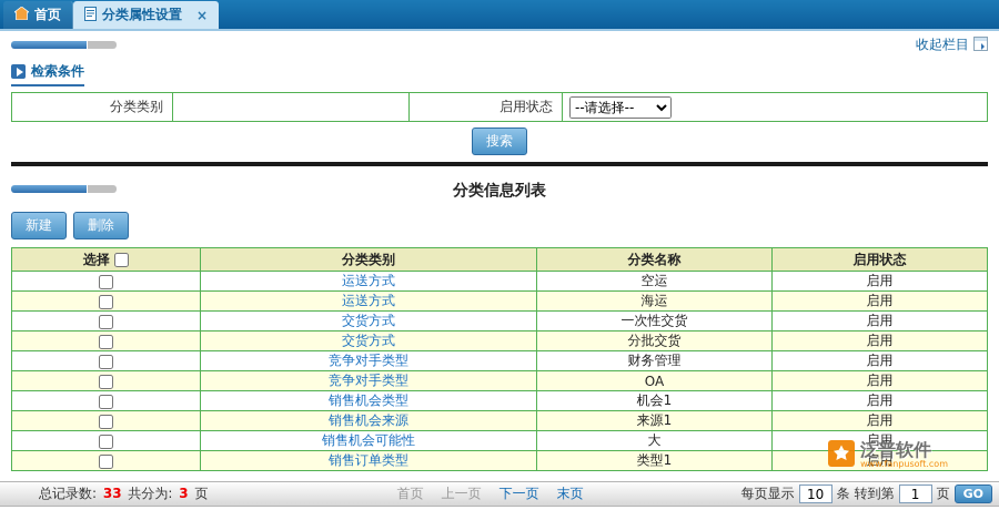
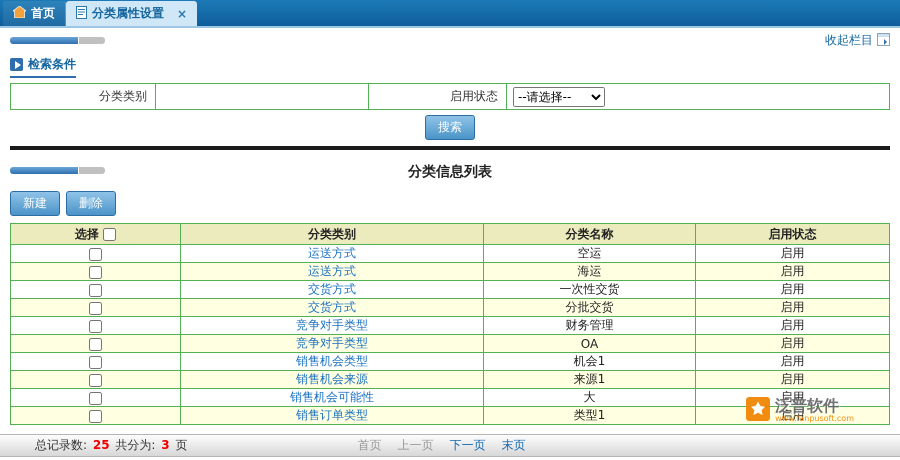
  首页
  分类属性设置
  ×
  收起栏目
  检索条件
  分类类别		启用状态	--请选择--
  搜索
  分类信息列表
  新建
  删除
  选择	分类类别	分类名称	启用状态
  	运送方式	空运	启用
  	运送方式	海运	启用
  	交货方式	一次性交货	启用
  	交货方式	分批交货	启用
  	竞争对手类型	财务管理	启用
  	竞争对手类型	OA	启用
  	销售机会类型	机会1	启用
  	销售机会来源	来源1	启用
  	销售机会可能性	大	启用
  	销售订单类型	类型1	启用
  泛普软件
  www.fanpusoft.com
- 总记录数: 33 共分为: 3 页
+ 总记录数: 25 共分为: 3 页
  首页
  上一页
  下一页
  末页
- 每页显示
- 10
- 条
- 转到第
- 1
- 页
- GO
